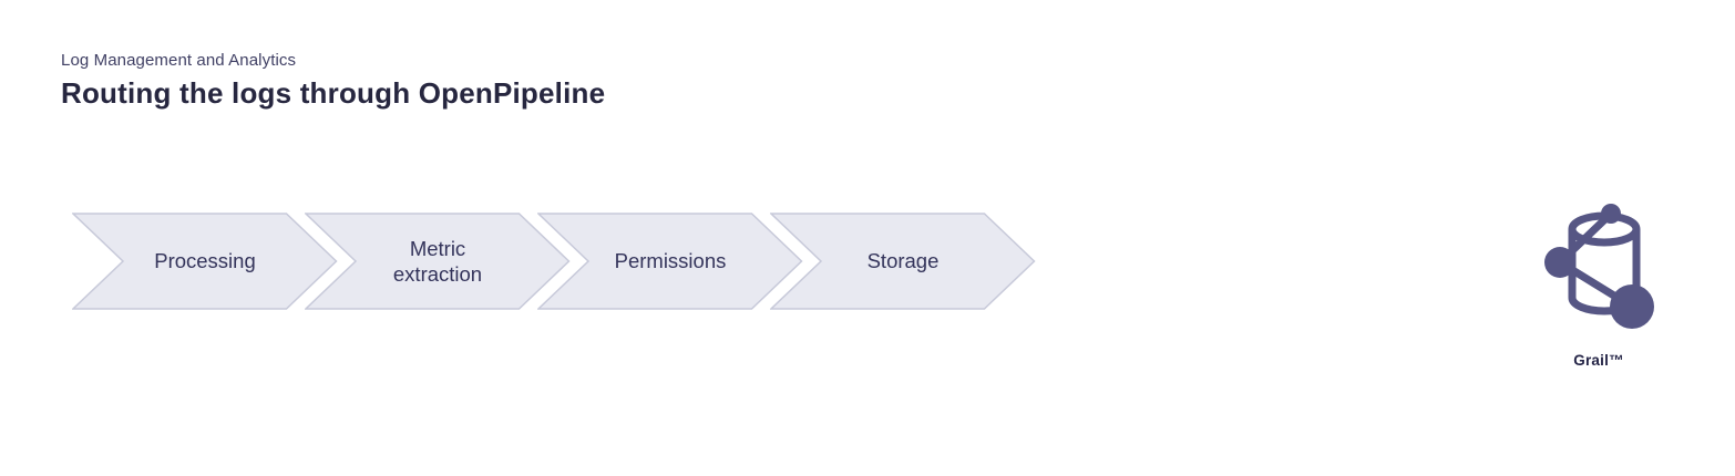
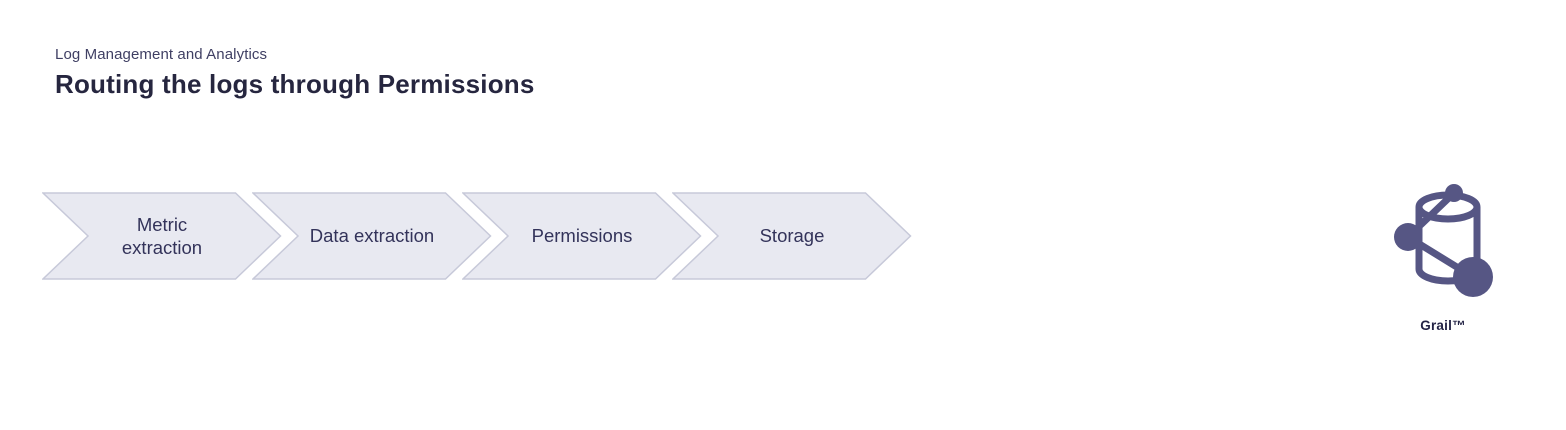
  Log Management and Analytics
- Routing the logs through OpenPipeline
+ Routing the logs through Permissions
- Processing
  Metric extraction
+ Data extraction
  Permissions
  Storage
  Grail™
